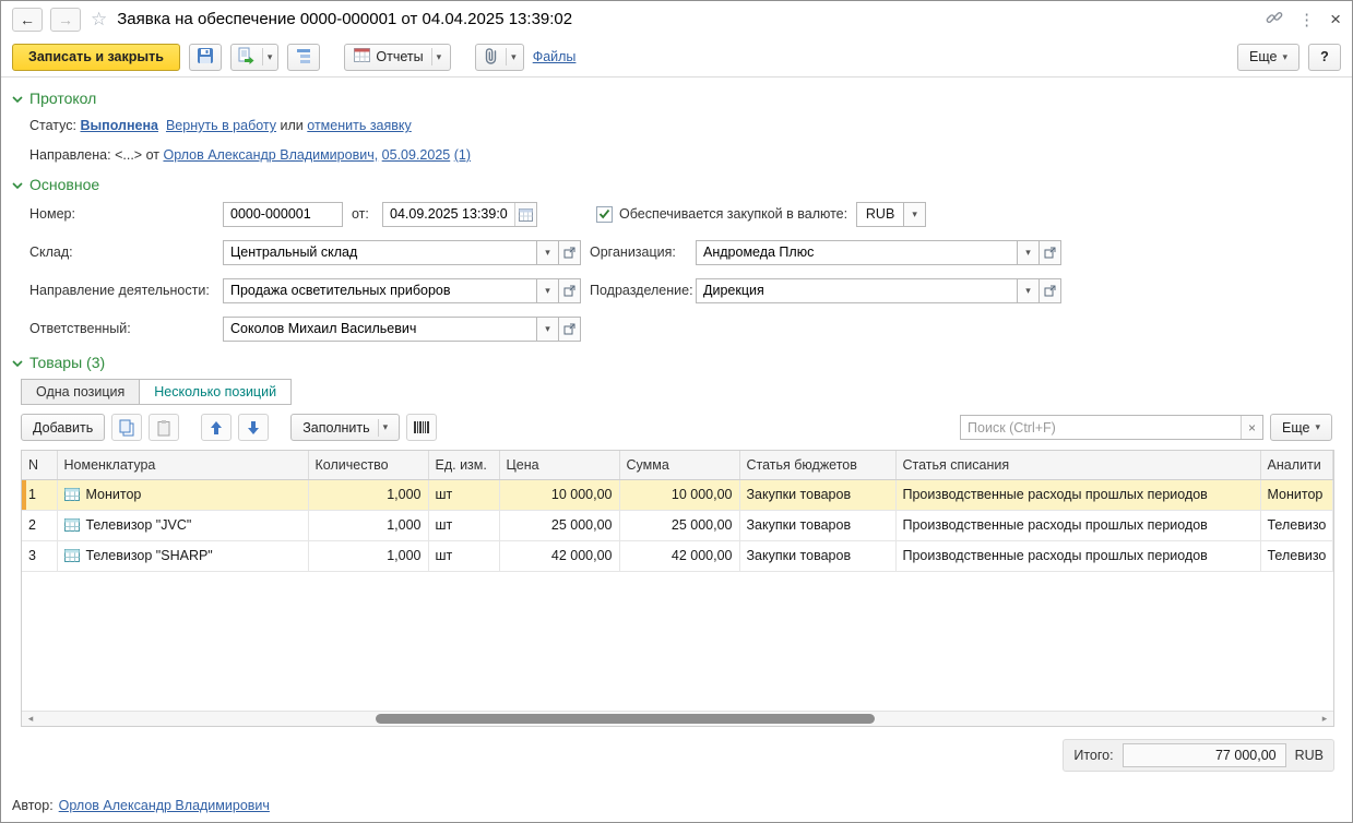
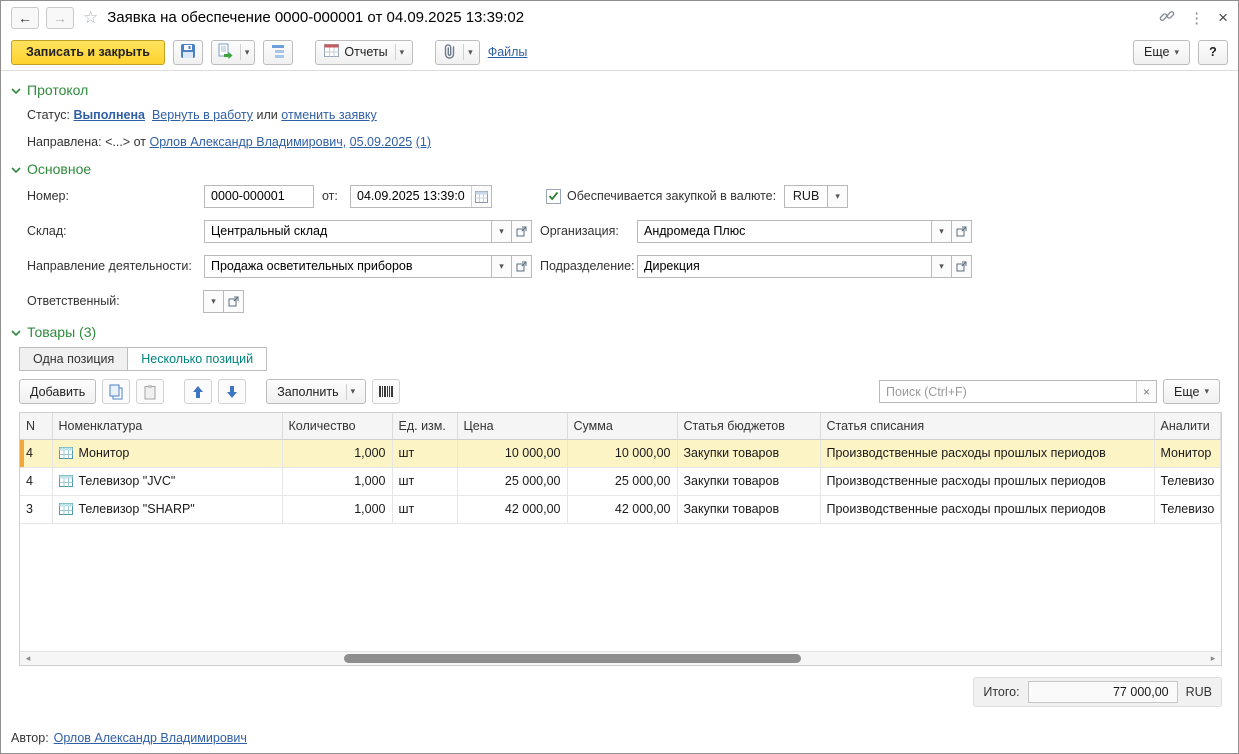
  ←
  →
  ☆
- Заявка на обеспечение 0000-000001 от 04.04.2025 13:39:02
+ Заявка на обеспечение 0000-000001 от 04.09.2025 13:39:02
  ⋮
  ×
  Записать и закрыть
  ▾
  Отчеты
  ▾
  ▾
  Файлы
  Еще
  ▾
  ?
  Протокол
  Статус: Выполнена Вернуть в работу или отменить заявку
  Направлена: <...> от Орлов Александр Владимирович, 05.09.2025 (1)
  Основное
  Номер:
  0000-000001
  от:
  04.09.2025 13:39:0
  Обеспечивается закупкой в валюте:
  RUB
  ▾
  Склад:
  Центральный склад
  ▾
  Организация:
  Андромеда Плюс
  ▾
  Направление деятельности:
  Продажа осветительных приборов
  ▾
  Подразделение:
  Дирекция
  ▾
  Ответственный:
- Соколов Михаил Васильевич
  ▾
  Товары (3)
  Одна позиция
  Несколько позиций
  Добавить
  Заполнить
  ▾
  Поиск (Ctrl+F)
  ×
  Еще
  ▾
  N	Номенклатура	Количество	Ед. изм.	Цена	Сумма	Статья бюджетов	Статья списания	Аналити
- 1	Монитор	1,000	шт	10 000,00	10 000,00	Закупки товаров	Производственные расходы прошлых периодов	Монитор
+ 4	Монитор	1,000	шт	10 000,00	10 000,00	Закупки товаров	Производственные расходы прошлых периодов	Монитор
- 2	Телевизор "JVC"	1,000	шт	25 000,00	25 000,00	Закупки товаров	Производственные расходы прошлых периодов	Телевизо
+ 4	Телевизор "JVC"	1,000	шт	25 000,00	25 000,00	Закупки товаров	Производственные расходы прошлых периодов	Телевизо
  3	Телевизор "SHARP"	1,000	шт	42 000,00	42 000,00	Закупки товаров	Производственные расходы прошлых периодов	Телевизо
  ◂
  ▸
  Итого:
  77 000,00
  RUB
  Автор:
  Орлов Александр Владимирович
